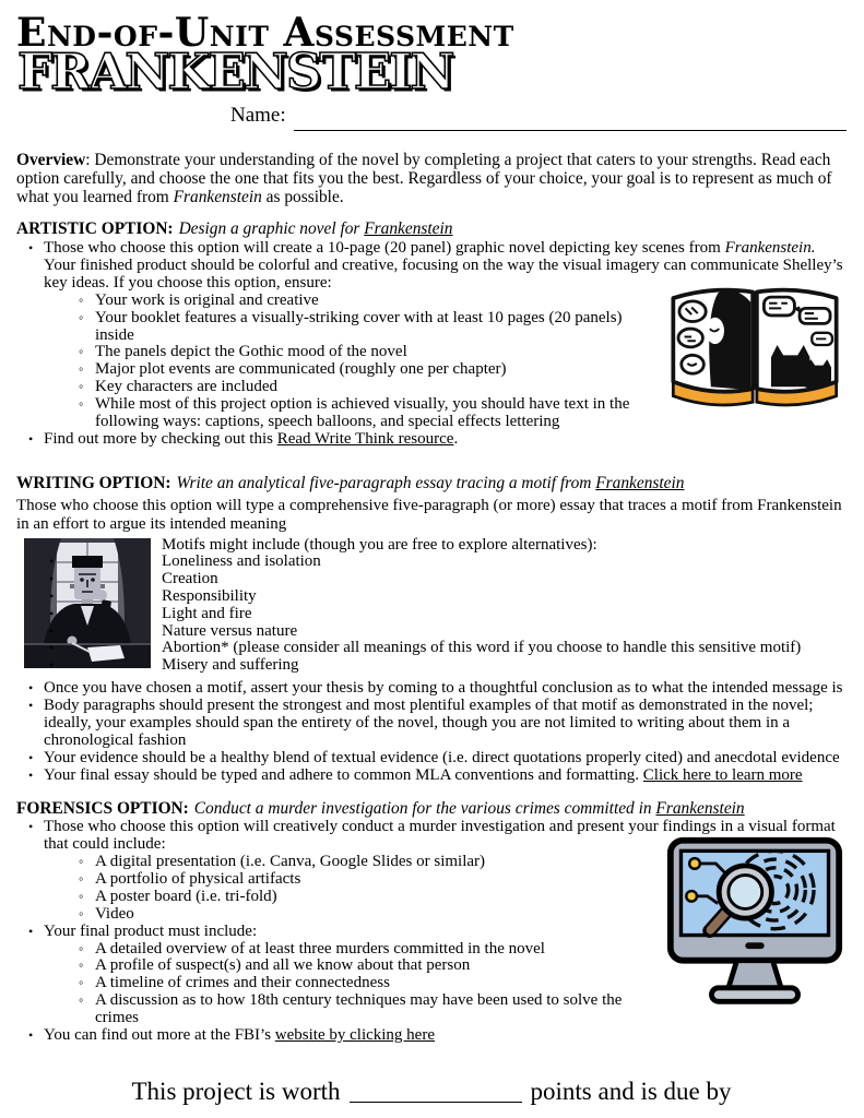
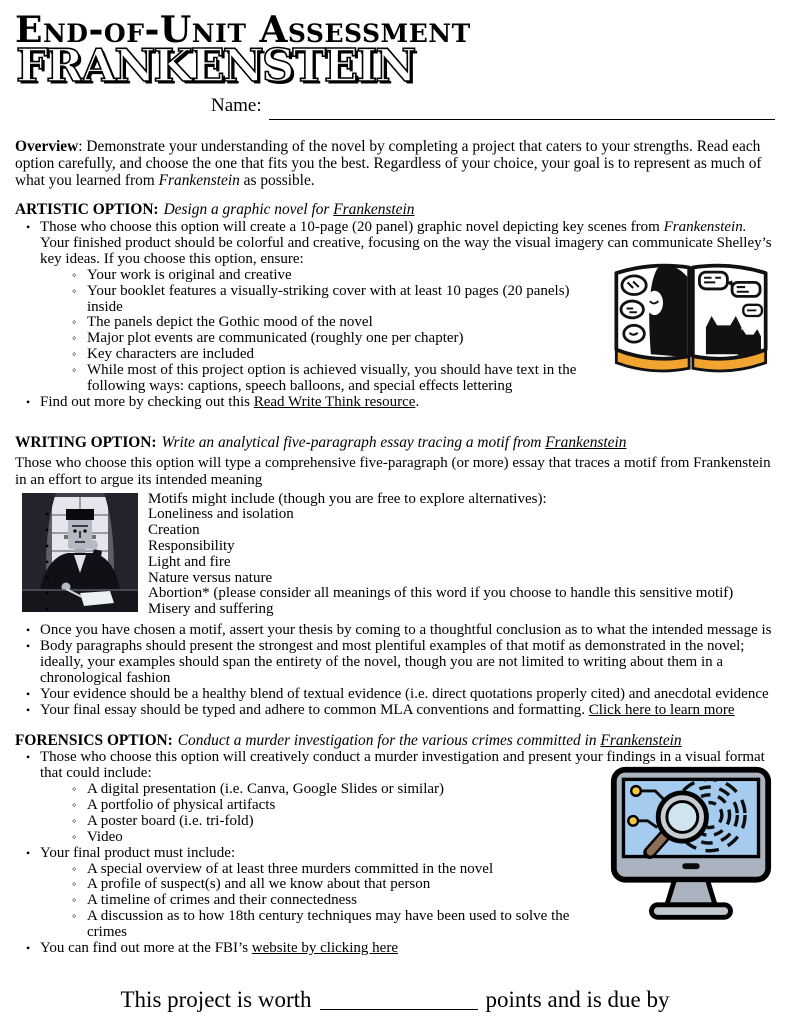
  End-of-Unit Assessment
  FRANKENSTEIN
  Name:
  Overview: Demonstrate your understanding of the novel by completing a project that caters to your strengths. Read each option carefully, and choose the one that fits you the best. Regardless of your choice, your goal is to represent as much of what you learned from Frankenstein as possible.
  ARTISTIC OPTION: Design a graphic novel for Frankenstein
  Those who choose this option will create a 10-page (20 panel) graphic novel depicting key scenes from Frankenstein. Your finished product should be colorful and creative, focusing on the way the visual imagery can communicate Shelley’s key ideas. If you choose this option, ensure:
  Your work is original and creative
  Your booklet features a visually-striking cover with at least 10 pages (20 panels) inside
  The panels depict the Gothic mood of the novel
  Major plot events are communicated (roughly one per chapter)
  Key characters are included
  While most of this project option is achieved visually, you should have text in the following ways: captions, speech balloons, and special effects lettering
  Find out more by checking out this Read Write Think resource.
  WRITING OPTION: Write an analytical five-paragraph essay tracing a motif from Frankenstein
  Those who choose this option will type a comprehensive five-paragraph (or more) essay that traces a motif from Frankenstein in an effort to argue its intended meaning
  Motifs might include (though you are free to explore alternatives):
  Loneliness and isolation
  Creation
  Responsibility
  Light and fire
  Nature versus nature
  Abortion* (please consider all meanings of this word if you choose to handle this sensitive motif)
  Misery and suffering
  Once you have chosen a motif, assert your thesis by coming to a thoughtful conclusion as to what the intended message is
  Body paragraphs should present the strongest and most plentiful examples of that motif as demonstrated in the novel; ideally, your examples should span the entirety of the novel, though you are not limited to writing about them in a chronological fashion
  Your evidence should be a healthy blend of textual evidence (i.e. direct quotations properly cited) and anecdotal evidence
  Your final essay should be typed and adhere to common MLA conventions and formatting. Click here to learn more
  FORENSICS OPTION: Conduct a murder investigation for the various crimes committed in Frankenstein
  Those who choose this option will creatively conduct a murder investigation and present your findings in a visual format that could include:
  A digital presentation (i.e. Canva, Google Slides or similar)
  A portfolio of physical artifacts
  A poster board (i.e. tri-fold)
  Video
  Your final product must include:
- A detailed overview of at least three murders committed in the novel
+ A special overview of at least three murders committed in the novel
  A profile of suspect(s) and all we know about that person
  A timeline of crimes and their connectedness
  A discussion as to how 18th century techniques may have been used to solve the crimes
  You can find out more at the FBI’s website by clicking here
  This project is worth points and is due by
